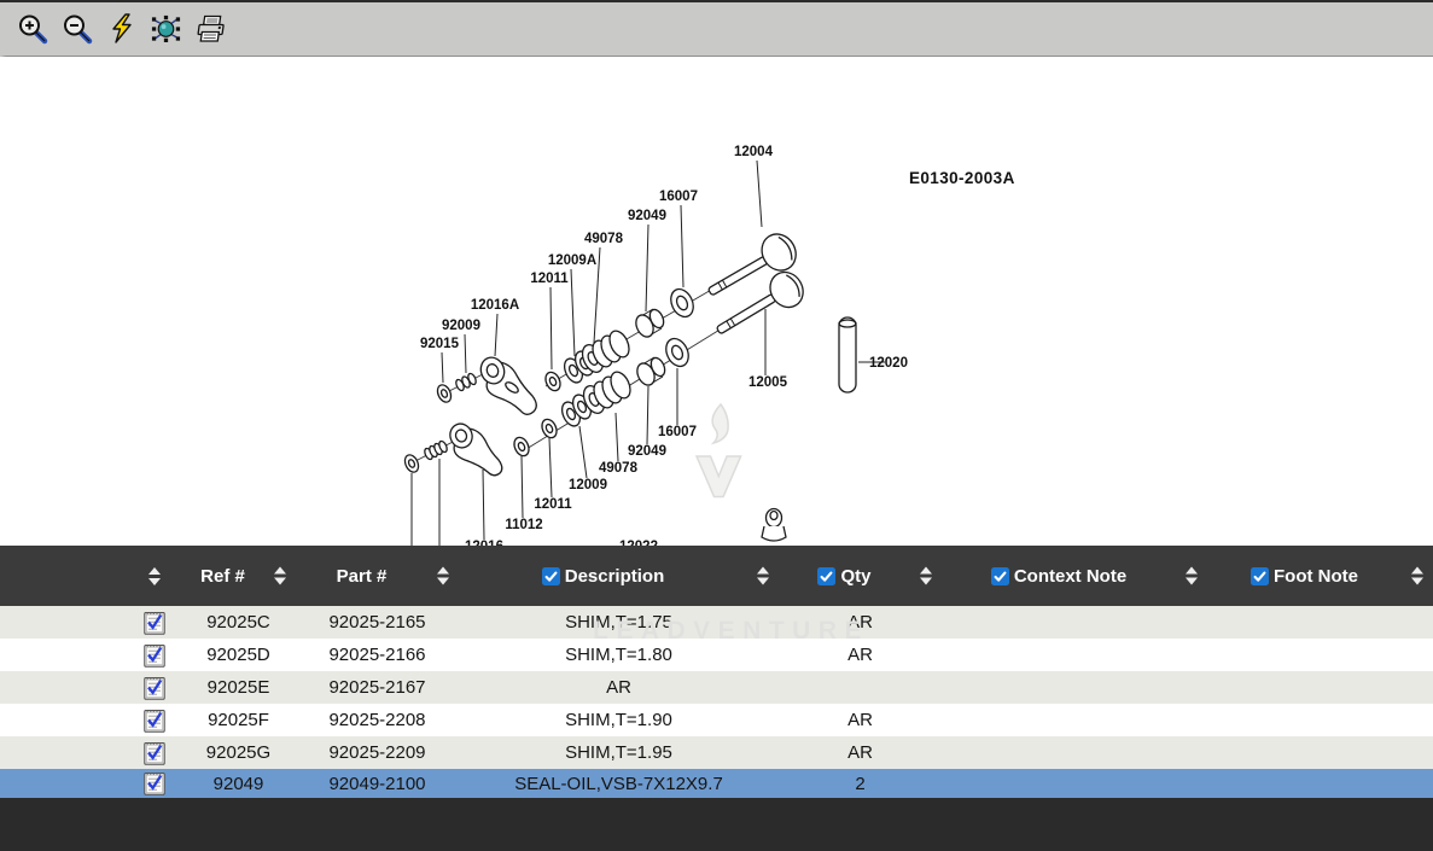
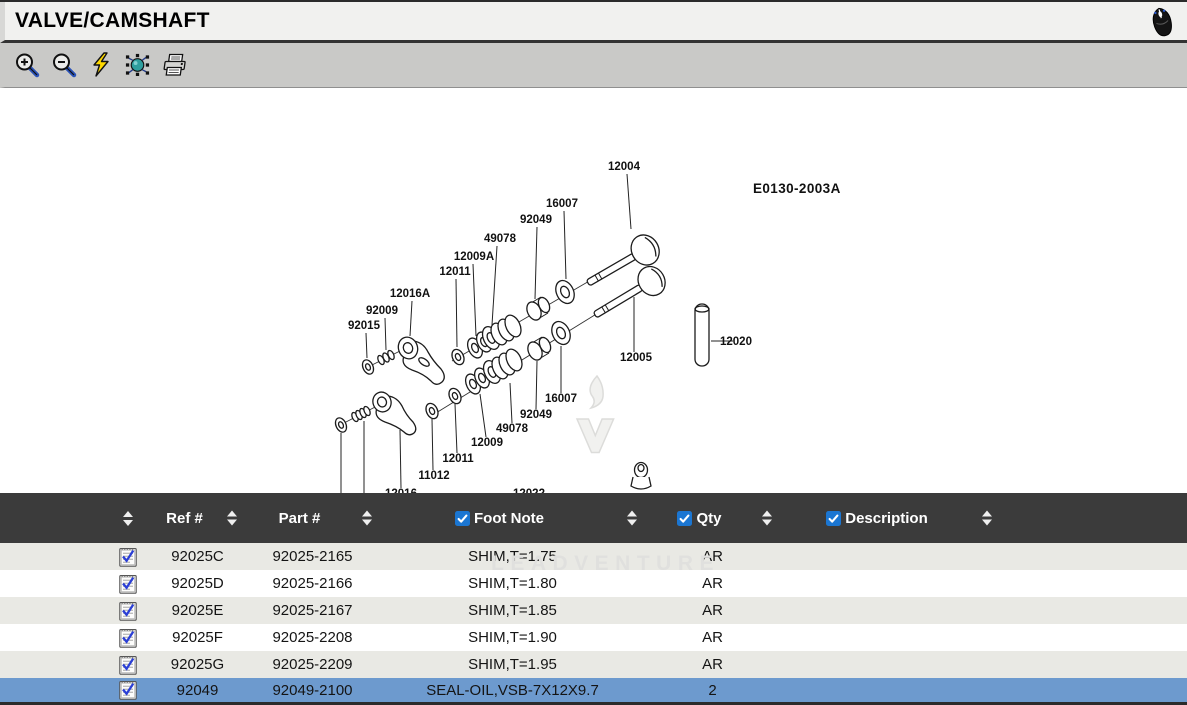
+ VALVE/CAMSHAFT
  12004
  16007
  92049
  49078
  12009A
  12011
  12016A
  92009
  92015
  12020
  12005
  16007
  92049
  49078
  12009
  12011
  11012
  E0130-2003A
  LEADVENTURE
  Ref #
  Part #
- Description
+ Foot Note
  Qty
- Context Note
- Foot Note
+ Description
  92025C
  92025-2165
  SHIM,T=1.75
  AR
  92025D
  92025-2166
  SHIM,T=1.80
  AR
  92025E
  92025-2167
+ SHIM,T=1.85
  AR
  92025F
  92025-2208
  SHIM,T=1.90
  AR
  92025G
  92025-2209
  SHIM,T=1.95
  AR
  92049
  92049-2100
  SEAL-OIL,VSB-7X12X9.7
  2
